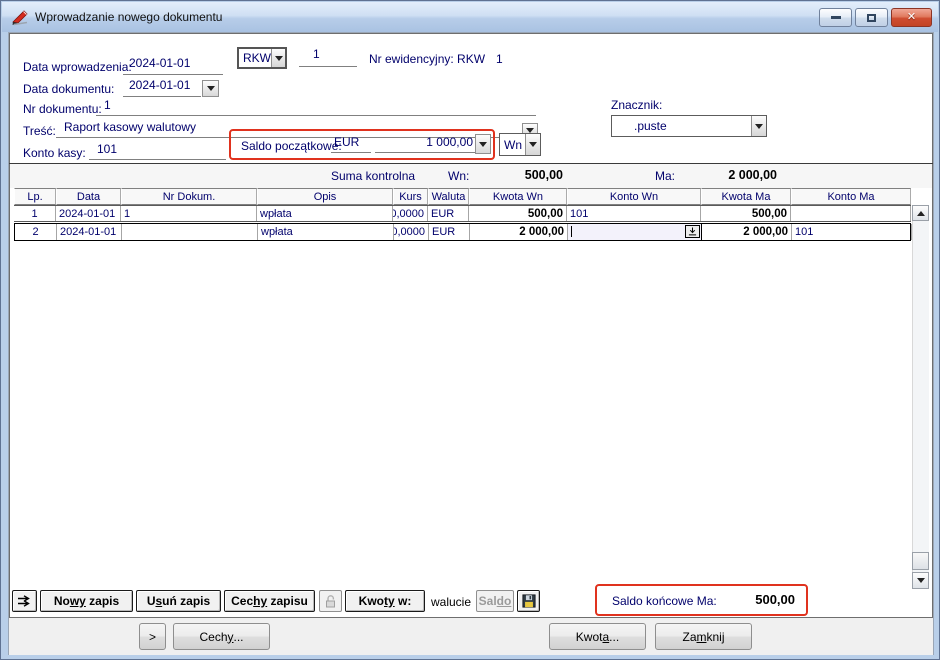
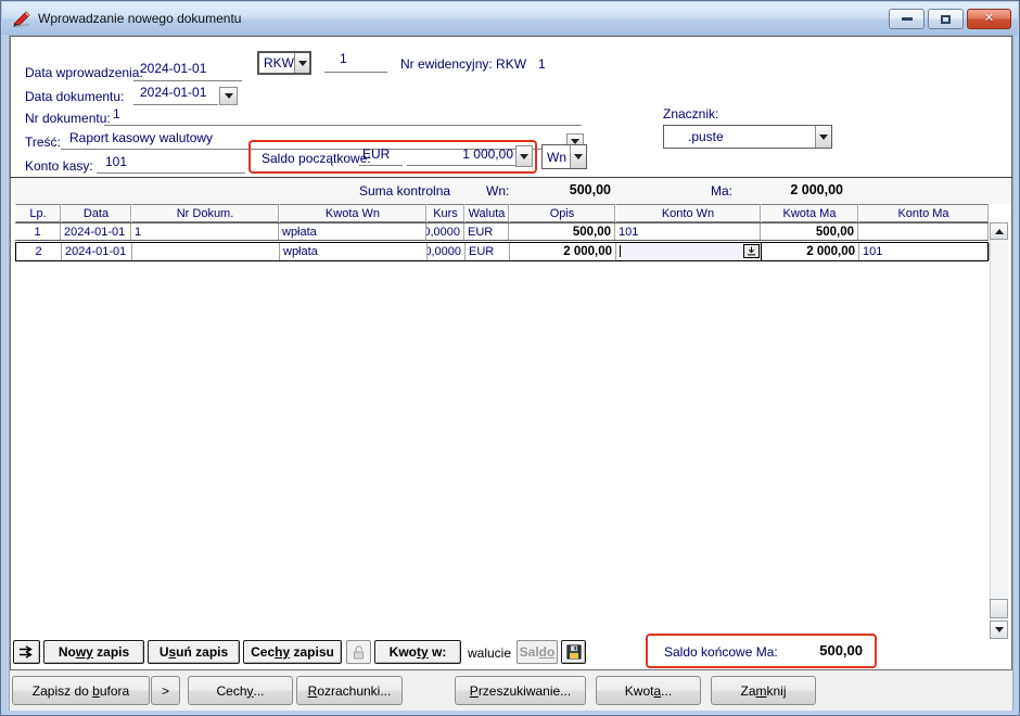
  Wprowadzanie nowego dokumentu
  ✕
  Data wprowadzenia:
  2024-01-01
  Data dokumentu:
  2024-01-01
  Nr dokumentu:
  1
  Treść:
  Raport kasowy walutowy
  Konto kasy:
  101
  RKW
  1
  Nr ewidencyjny: RKW
  1
  Znacznik:
  .puste
  Saldo początkowe:
  EUR
  1 000,00
  Wn
  Suma kontrolna
  Wn:
  500,00
  Ma:
  2 000,00
  Lp.
  Data
  Nr Dokum.
- Opis
+ Kwota Wn
  Kurs
  Waluta
- Kwota Wn
+ Opis
  Konto Wn
  Kwota Ma
  Konto Ma
  1
  2024-01-01
  1
  wpłata
  0,0000
  EUR
  500,00
  101
  500,00
  2
  2024-01-01
  wpłata
  0,0000
  EUR
  2 000,00
  2 000,00
  101
  No
  wy
  zapis
  U
  s
  uń zapis
  Cec
  hy
  zapisu
  Kwo
  ty
  w:
  walucie
  Sal
  do
  Saldo końcowe Ma:
  500,00
+ Zapisz do
+ b
+ ufora
  >
  Cech
  y
  ...
+ R
+ ozrachunki...
+ P
+ rzeszukiwanie...
  Kwot
  a
  ...
  Za
  m
  knij
